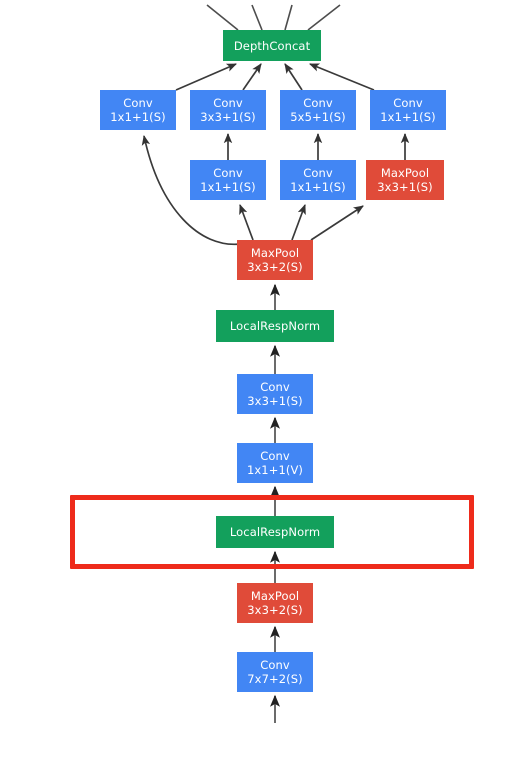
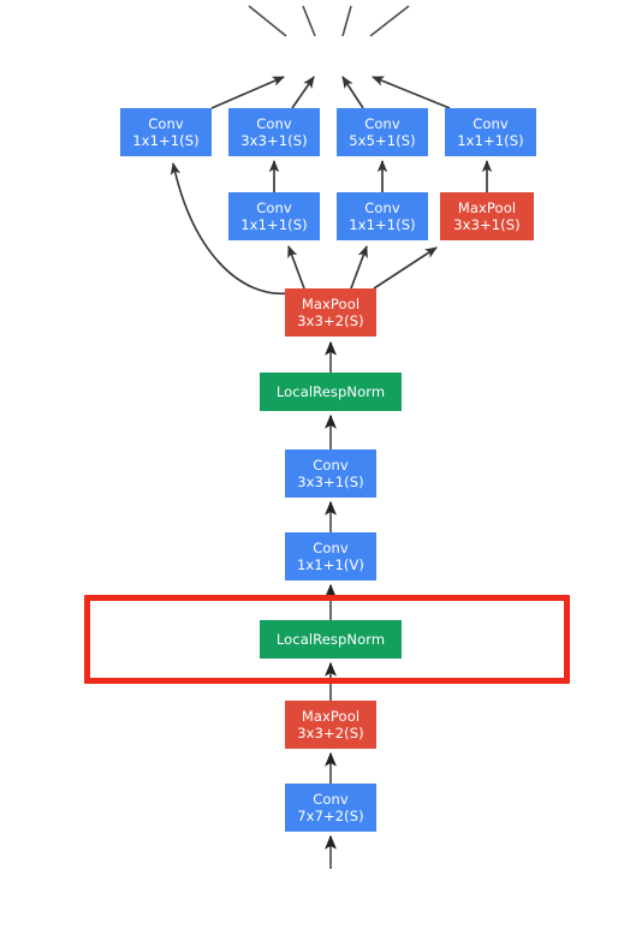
- DepthConcat
  Conv
  1x1+1(S)
  Conv
  3x3+1(S)
  Conv
  5x5+1(S)
  Conv
  1x1+1(S)
  Conv
  1x1+1(S)
  Conv
  1x1+1(S)
  MaxPool
  3x3+1(S)
  MaxPool
  3x3+2(S)
  LocalRespNorm
  Conv
  3x3+1(S)
  Conv
  1x1+1(V)
  LocalRespNorm
  MaxPool
  3x3+2(S)
  Conv
  7x7+2(S)
